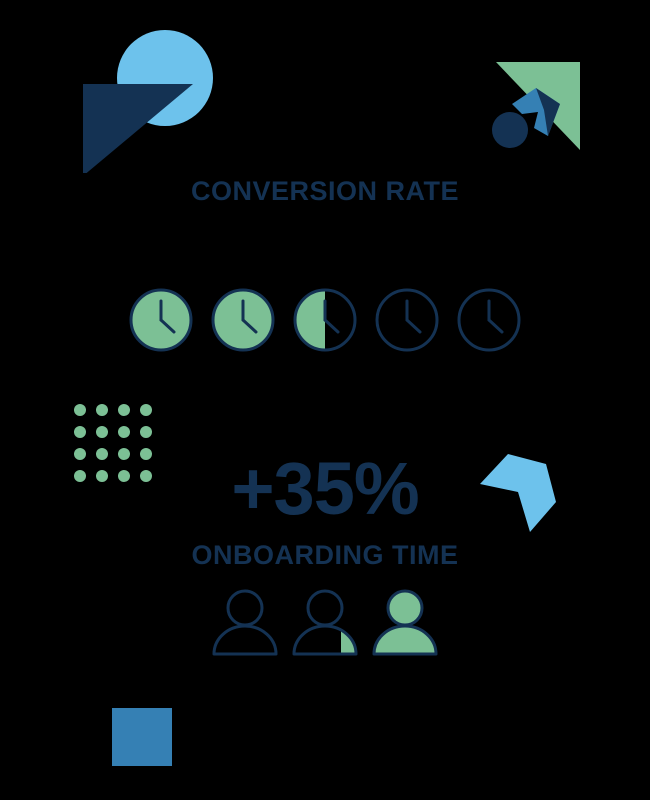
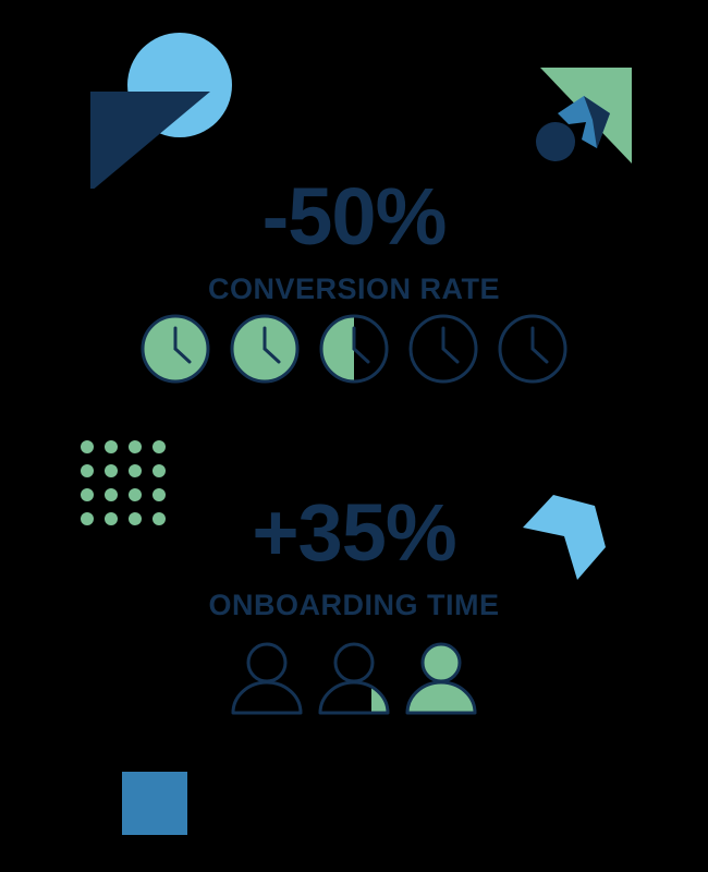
+ -50%
  CONVERSION RATE
  +35%
  ONBOARDING TIME
